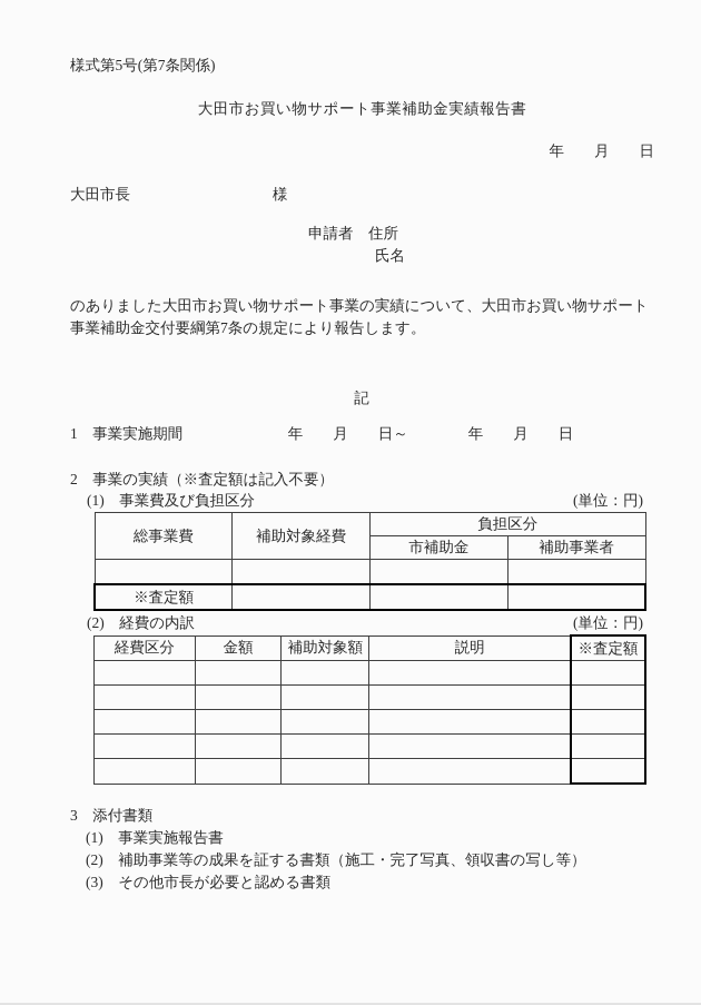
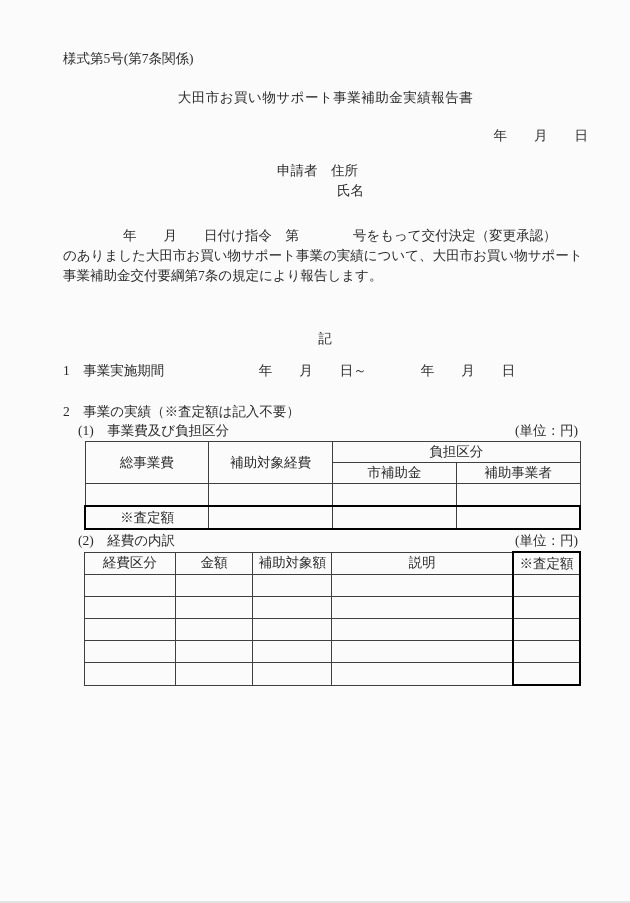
  様式第5号(第7条関係)
  大田市お買い物サポート事業補助金実績報告書
  年 月 日
- 大田市長 様
  申請者 住所
  氏名
+ 年 月 日付け指令 第 号をもって交付決定（変更承認）
  のありました大田市お買い物サポート事業の実績について、大田市お買い物サポート
  事業補助金交付要綱第7条の規定により報告します。
  記
  1 事業実施期間 年 月 日～ 年 月 日
  2 事業の実績（※査定額は記入不要）
  (1) 事業費及び負担区分
  (単位：円)
  総事業費	補助対象経費	負担区分
  市補助金	補助事業者
  ※査定額
  (2) 経費の内訳
  (単位：円)
  経費区分	金額	補助対象額	説明	※査定額
- 3 添付書類
- (1) 事業実施報告書
- (2) 補助事業等の成果を証する書類（施工・完了写真、領収書の写し等）
- (3) その他市長が必要と認める書類
